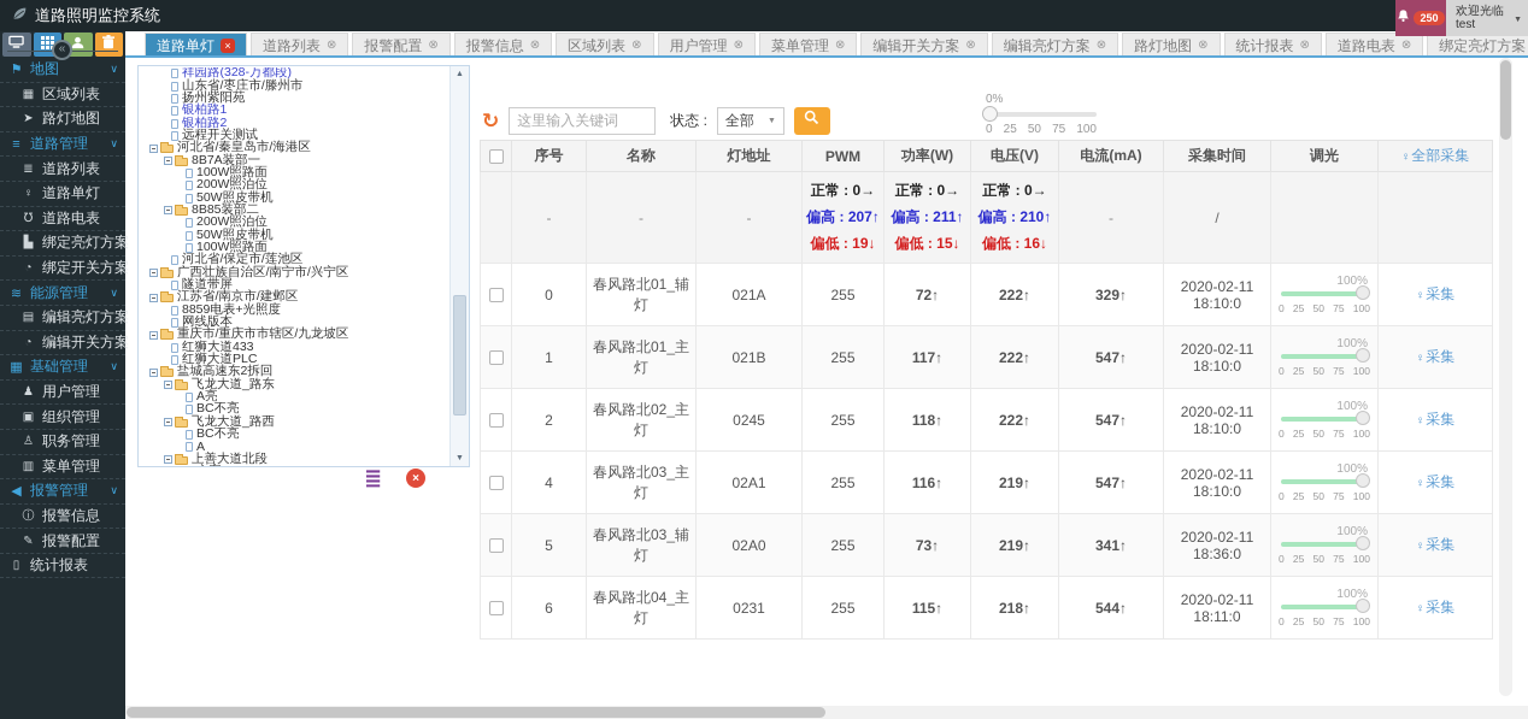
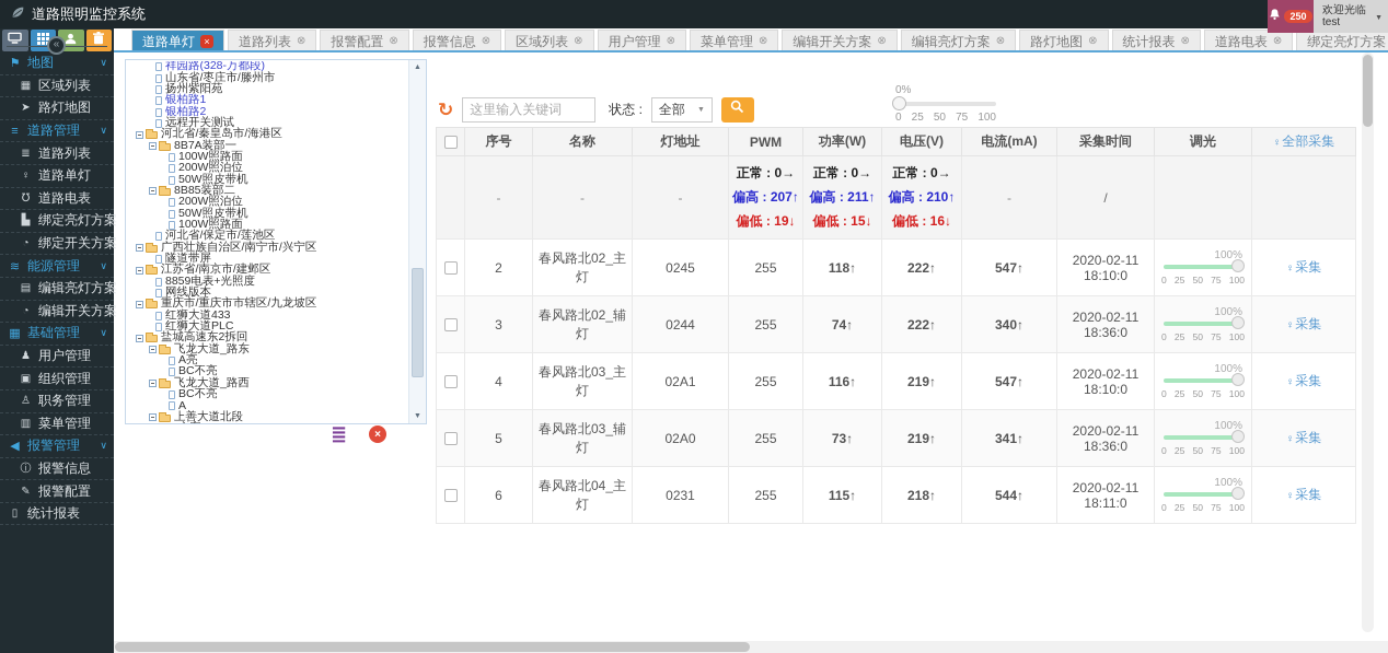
  道路照明监控系统
  250
  欢迎光临
  test
  ⚑
  地图
  ∨
  ▦
  区域列表
  ➤
  路灯地图
  ≡
  道路管理
  ∨
  ≣
  道路列表
  ♀
  道路单灯
  ℧
  道路电表
  ▙
  绑定亮灯方案
  ◔
  绑定开关方案
  ≋
  能源管理
  ∨
  ▤
  编辑亮灯方案
  ◔
  编辑开关方案
  ▦
  基础管理
  ∨
  ♟
  用户管理
  ▣
  组织管理
  ♙
  职务管理
  ▥
  菜单管理
  ◀
  报警管理
  ∨
  ⓘ
  报警信息
  ✎
  报警配置
  ▯
  统计报表
  «
  道路单灯
  ×
  道路列表
  ⊗
  报警配置
  ⊗
  报警信息
  ⊗
  区域列表
  ⊗
  用户管理
  ⊗
  菜单管理
  ⊗
  编辑开关方案
  ⊗
  编辑亮灯方案
  ⊗
  路灯地图
  ⊗
  统计报表
  ⊗
  道路电表
  ⊗
  绑定亮灯方案
  祥园路(328-万都段)
  山东省/枣庄市/滕州市
  扬州紫阳苑
  银柏路1
  银柏路2
  远程开关测试
  河北省/秦皇岛市/海港区
  8B7A装部一
  100W照路面
  200W照泊位
  50W照皮带机
  8B85装部二
  200W照泊位
  50W照皮带机
  100W照路面
  河北省/保定市/莲池区
  广西壮族自治区/南宁市/兴宁区
  隧道带屏
  江苏省/南京市/建邺区
  8859电表+光照度
  网线版本
  重庆市/重庆市市辖区/九龙坡区
  红狮大道433
  红狮大道PLC
  盐城高速东2拆回
  飞龙大道_路东
  A亮
  BC不亮
  飞龙大道_路西
  BC不亮
  A
  上善大道北段
  ≣
  ×
  ↻
  这里输入关键词
  状态 :
  全部
  0%
  0
  25
  50
  75
  100
  	序号	名称	灯地址	PWM	功率(W)	电压(V)	电流(mA)	采集时间	调光	♀全部采集
  	-	-	-	正常 : 0→偏高 : 207↑偏低 : 19↓	正常 : 0→偏高 : 211↑偏低 : 15↓	正常 : 0→偏高 : 210↑偏低 : 16↓	-	/
- 	0	春风路北01_辅灯	021A	255	72↑	222↑	329↑	2020-02-11 18:10:0	100%0 25 50 75 100	♀采集
- 	1	春风路北01_主灯	021B	255	117↑	222↑	547↑	2020-02-11 18:10:0	100%0 25 50 75 100	♀采集
  	2	春风路北02_主灯	0245	255	118↑	222↑	547↑	2020-02-11 18:10:0	100%0 25 50 75 100	♀采集
+ 	3	春风路北02_辅灯	0244	255	74↑	222↑	340↑	2020-02-11 18:36:0	100%0 25 50 75 100	♀采集
  	4	春风路北03_主灯	02A1	255	116↑	219↑	547↑	2020-02-11 18:10:0	100%0 25 50 75 100	♀采集
  	5	春风路北03_辅灯	02A0	255	73↑	219↑	341↑	2020-02-11 18:36:0	100%0 25 50 75 100	♀采集
  	6	春风路北04_主灯	0231	255	115↑	218↑	544↑	2020-02-11 18:11:0	100%0 25 50 75 100	♀采集
